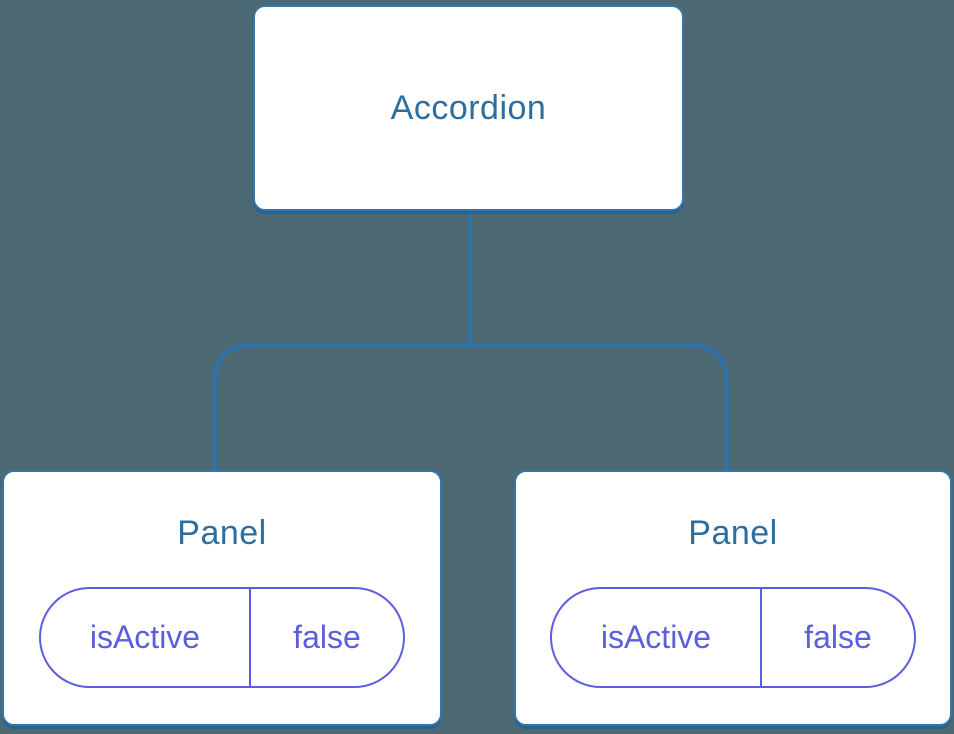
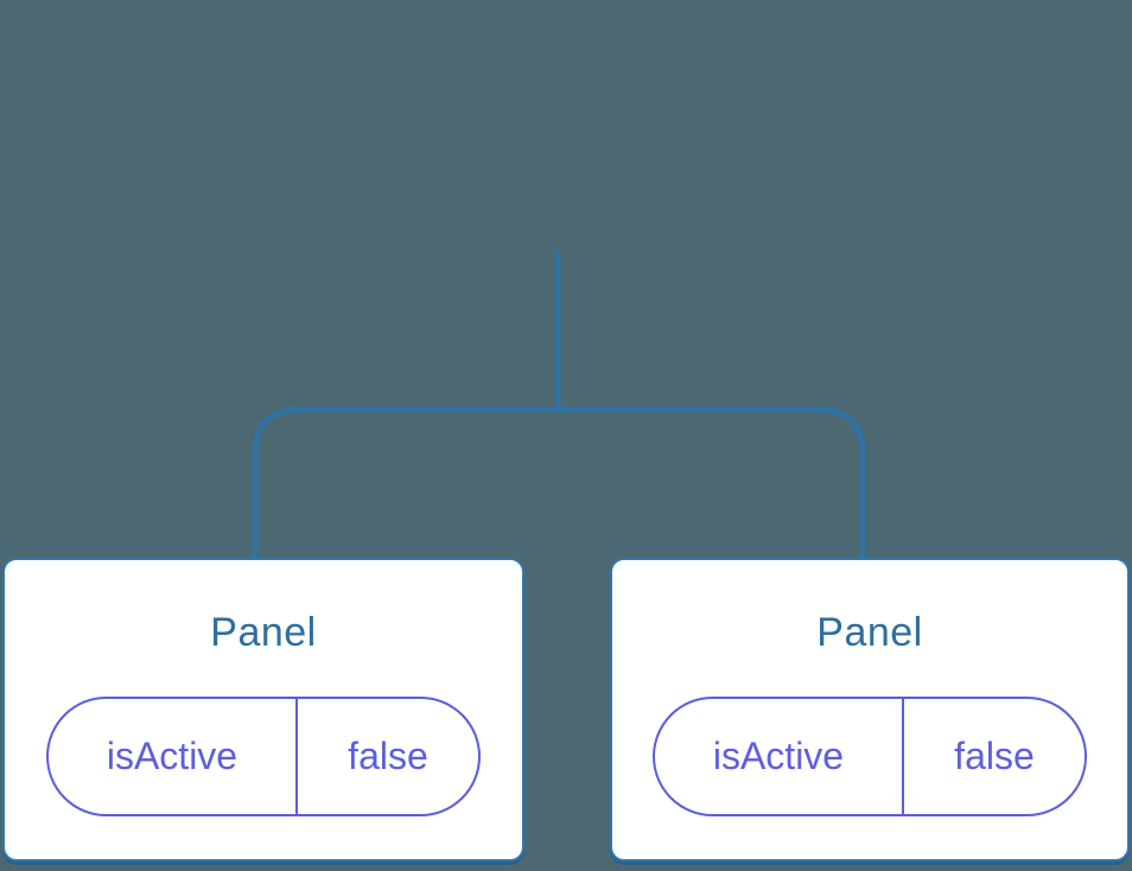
- Accordion
  Panel
  isActive
  false
  Panel
  isActive
  false
